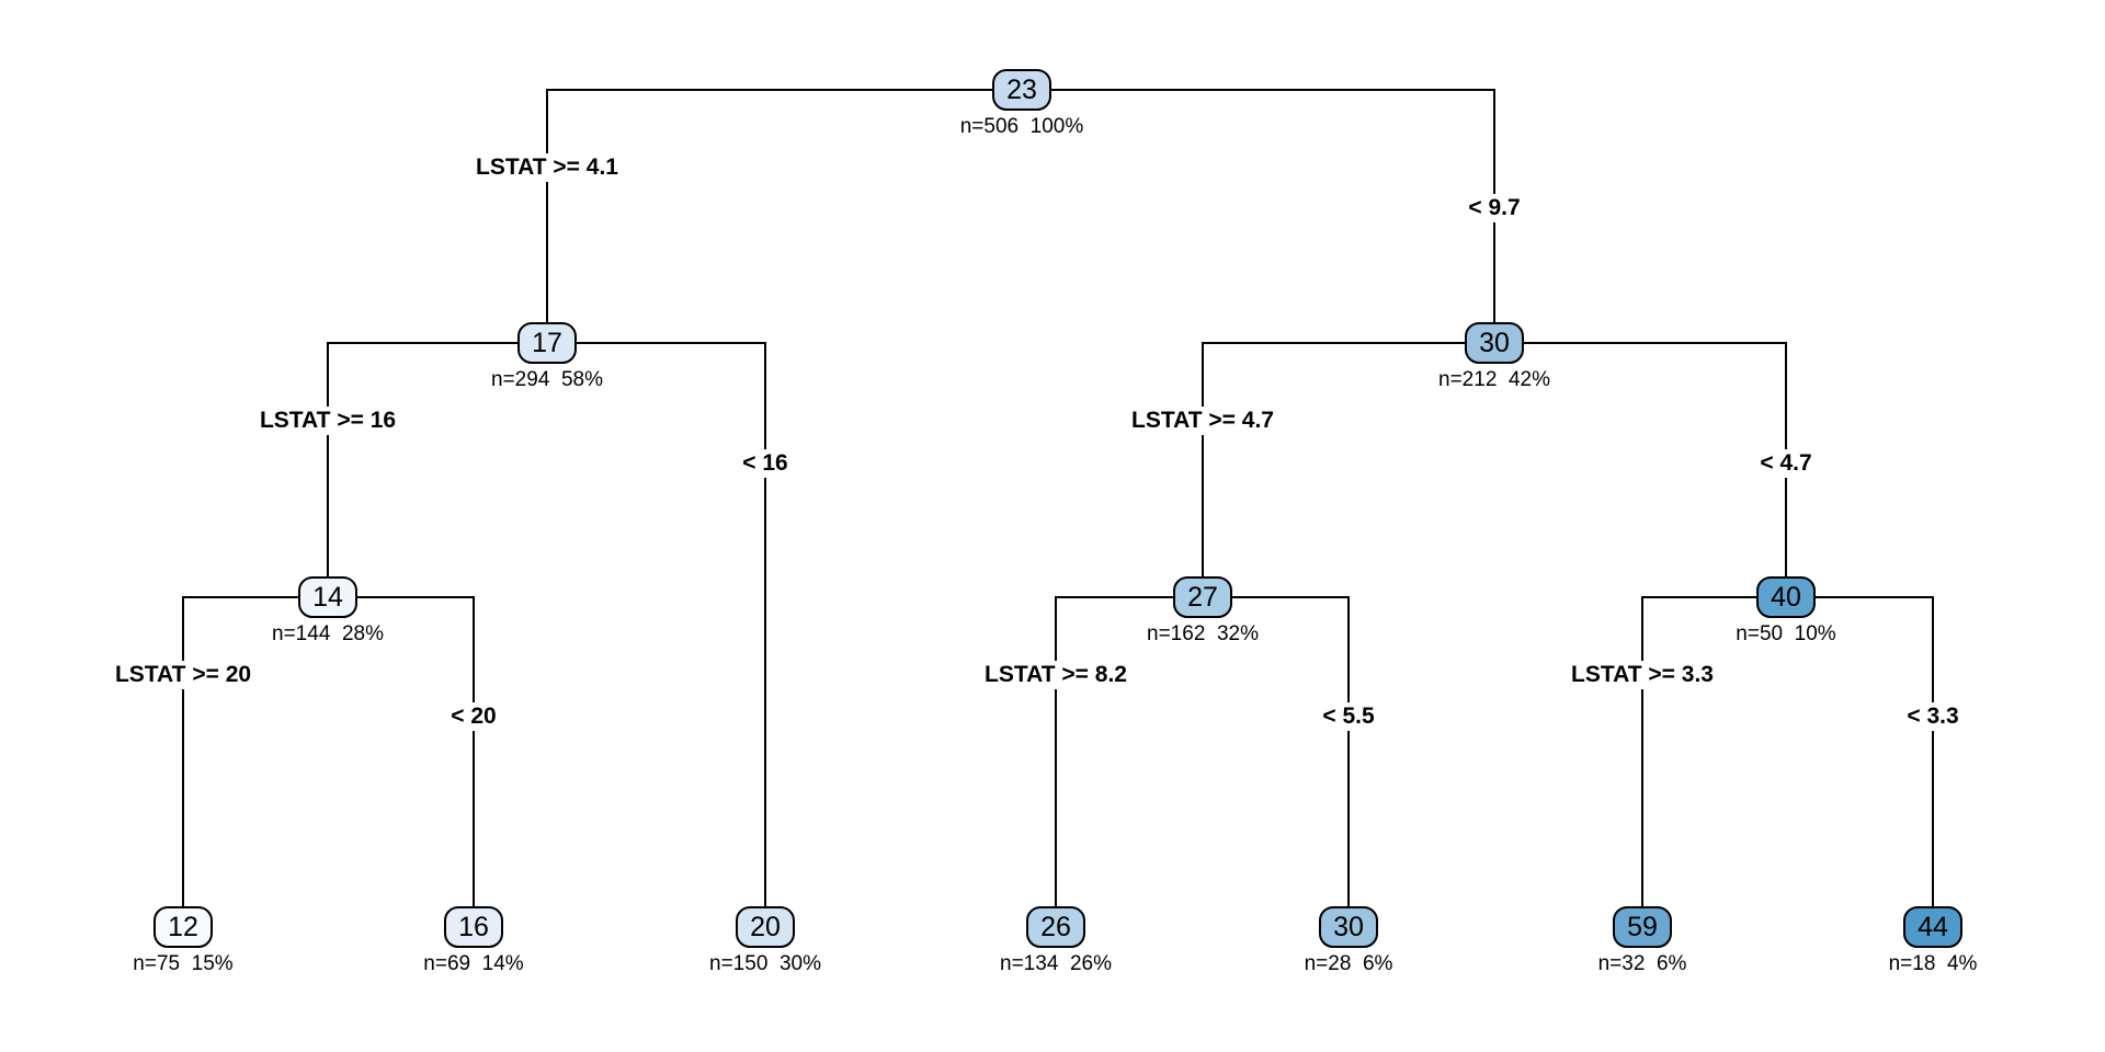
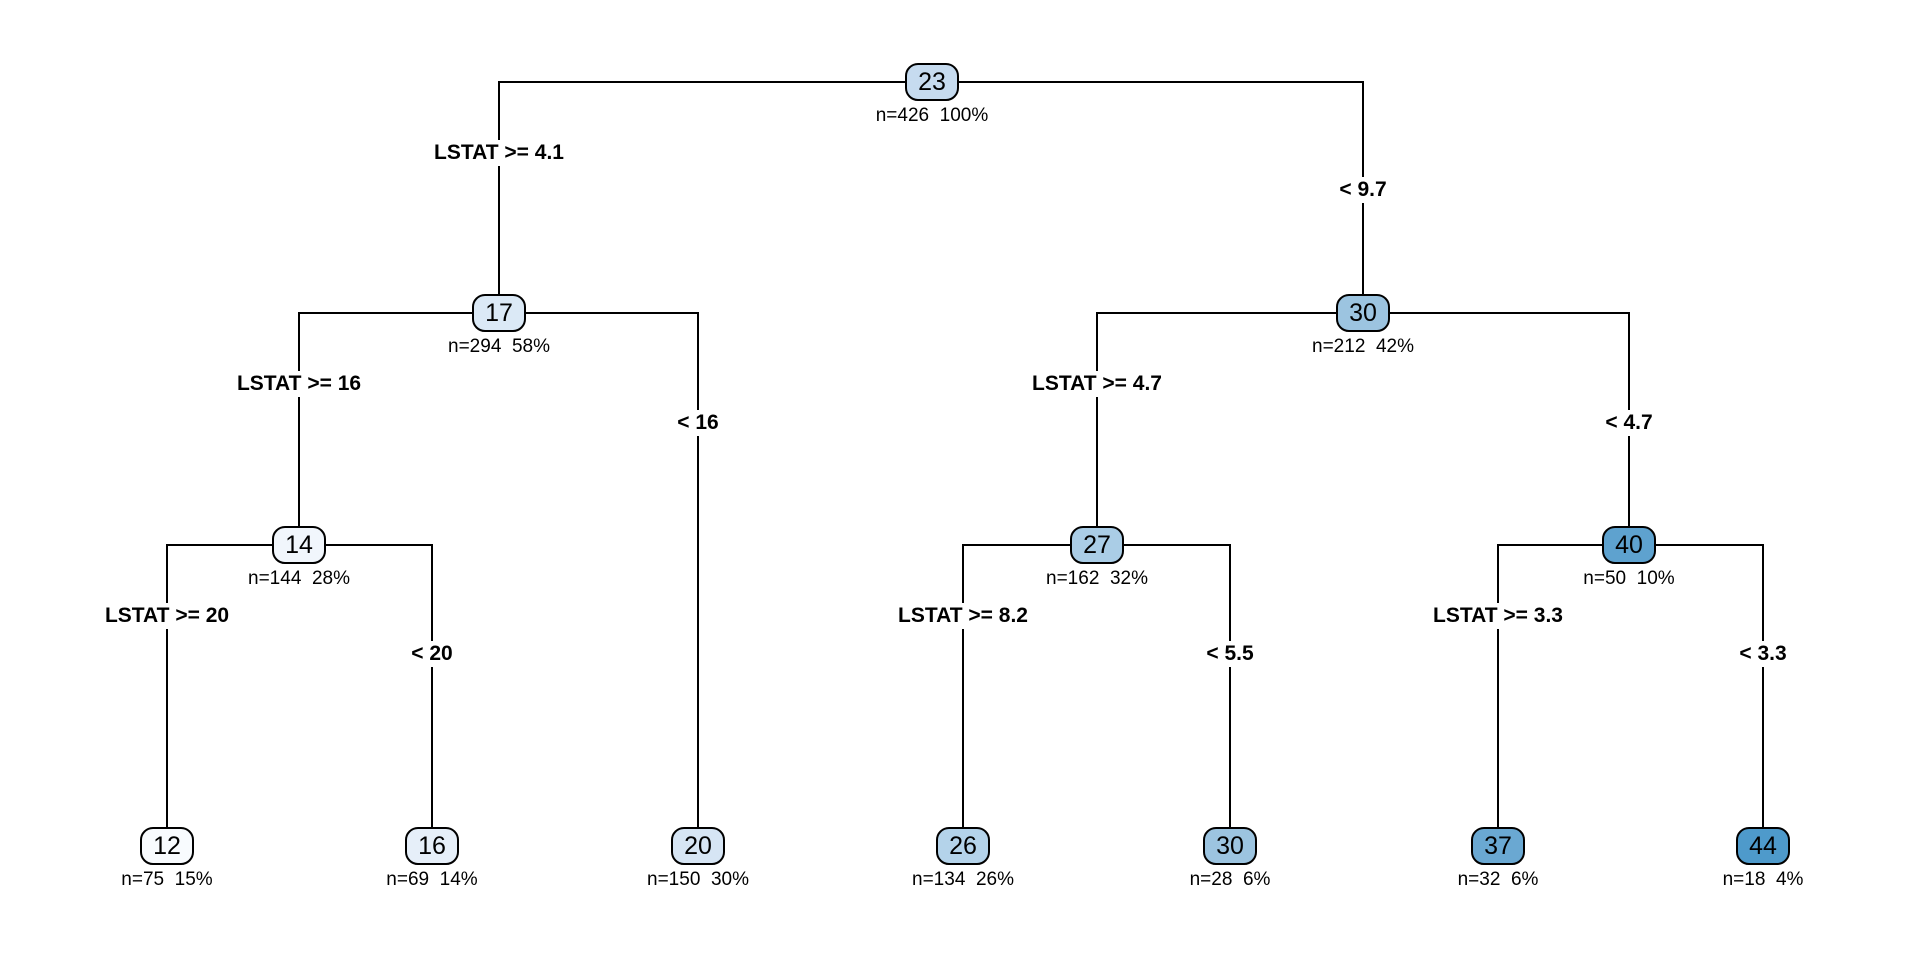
  LSTAT >= 4.1
  < 9.7
  LSTAT >= 16
  < 16
  LSTAT >= 4.7
  < 4.7
  LSTAT >= 20
  < 20
  LSTAT >= 8.2
  < 5.5
  LSTAT >= 3.3
  < 3.3
  23
- n=506 100%
+ n=426 100%
  17
  n=294 58%
  30
  n=212 42%
  14
  n=144 28%
  27
  n=162 32%
  40
  n=50 10%
  12
  n=75 15%
  16
  n=69 14%
  20
  n=150 30%
  26
  n=134 26%
  30
  n=28 6%
- 59
+ 37
  n=32 6%
  44
  n=18 4%
